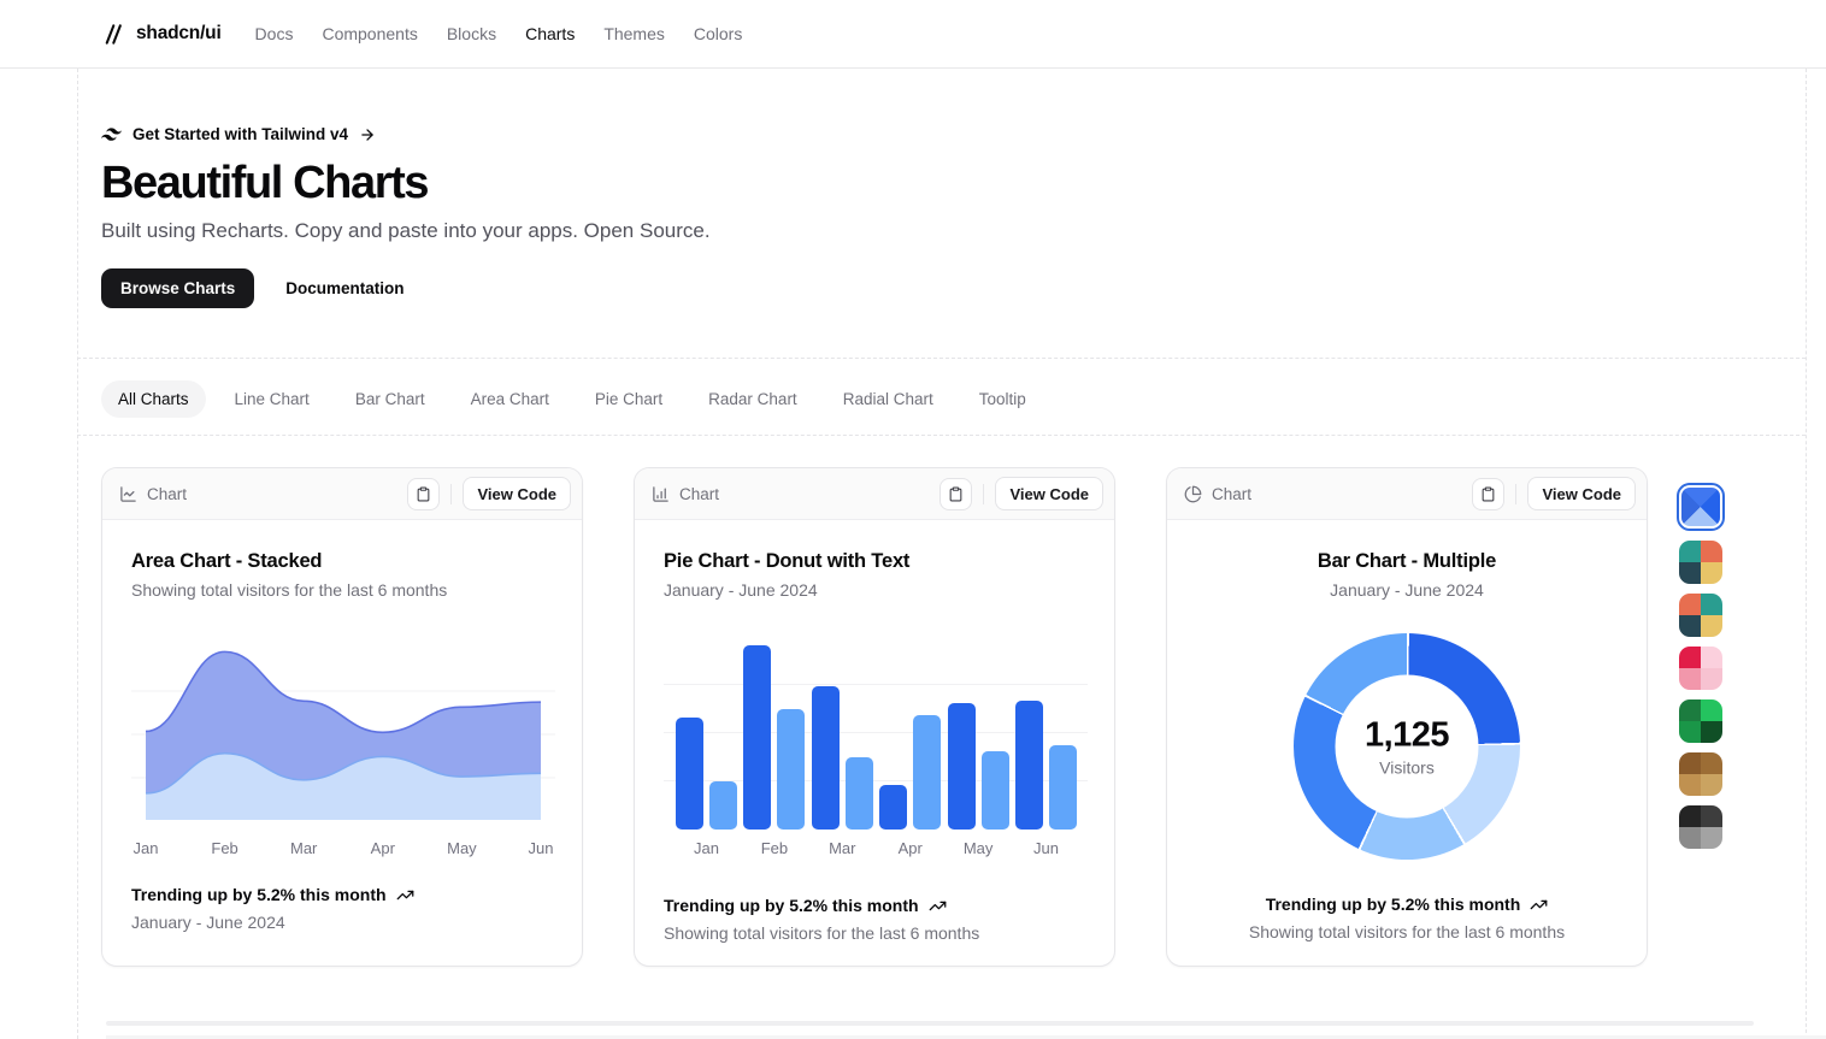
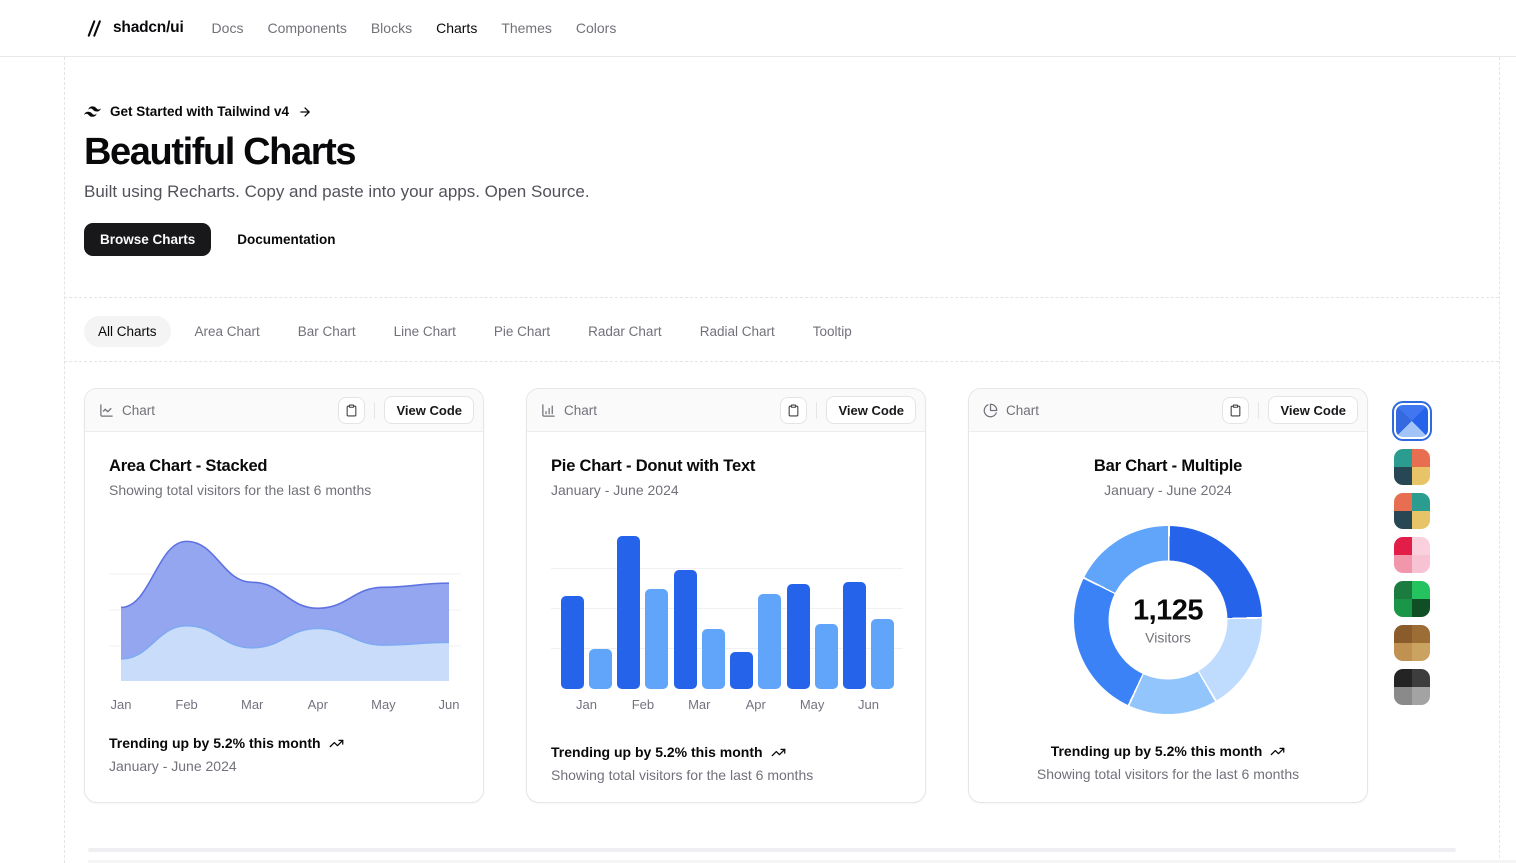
  shadcn/ui
  Docs
  Components
  Blocks
  Charts
  Themes
  Colors
  Get Started with Tailwind v4
  Beautiful Charts
  Built using Recharts. Copy and paste into your apps. Open Source.
  Browse Charts
  Documentation
  All Charts
- Line Chart
+ Area Chart
  Bar Chart
- Area Chart
+ Line Chart
  Pie Chart
  Radar Chart
  Radial Chart
  Tooltip
  Chart
  View Code
  Area Chart - Stacked
  Showing total visitors for the last 6 months
  Jan
  Feb
  Mar
  Apr
  May
  Jun
  Trending up by 5.2% this month
  January - June 2024
  Chart
  View Code
  Pie Chart - Donut with Text
  January - June 2024
  Jan
  Feb
  Mar
  Apr
  May
  Jun
  Trending up by 5.2% this month
  Showing total visitors for the last 6 months
  Chart
  View Code
  Bar Chart - Multiple
  January - June 2024
  1,125
  Visitors
  Trending up by 5.2% this month
  Showing total visitors for the last 6 months
